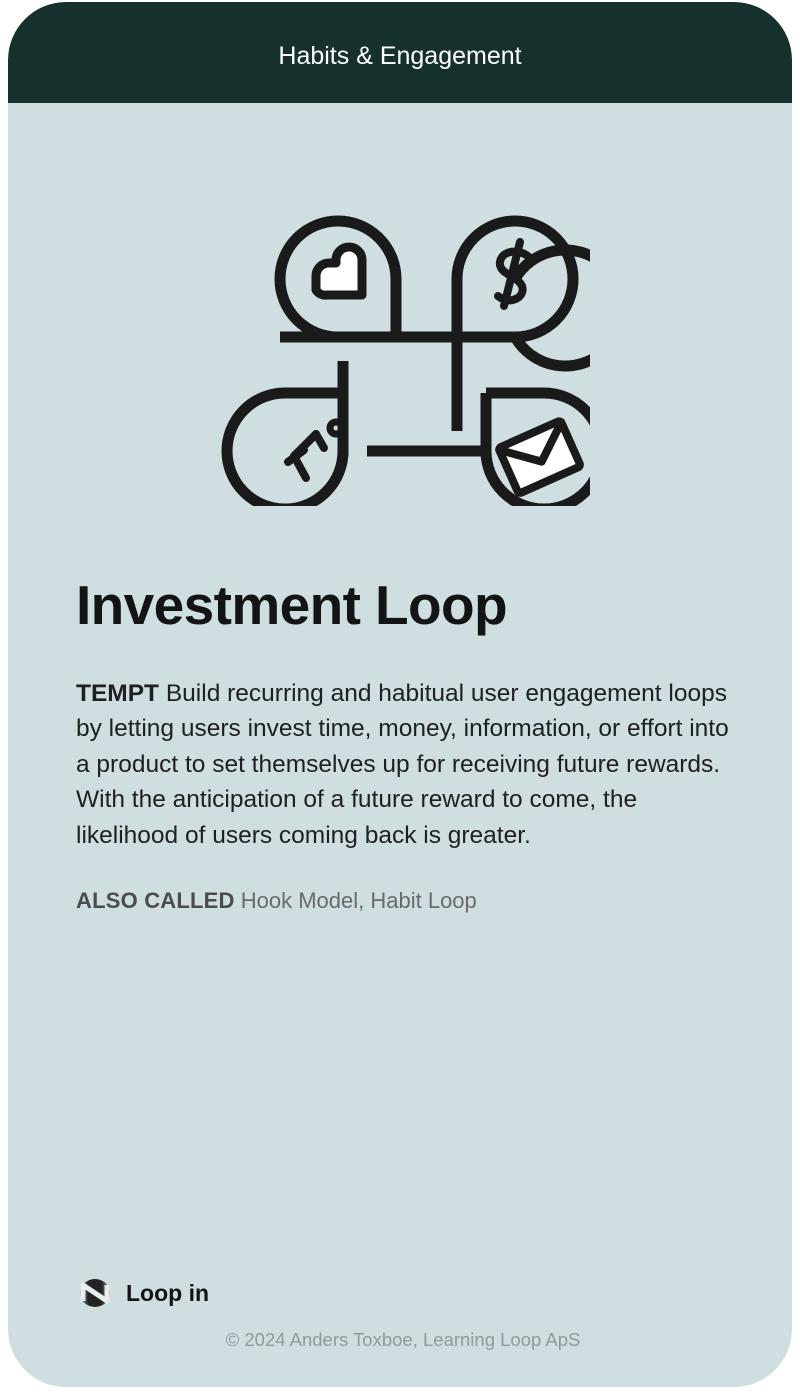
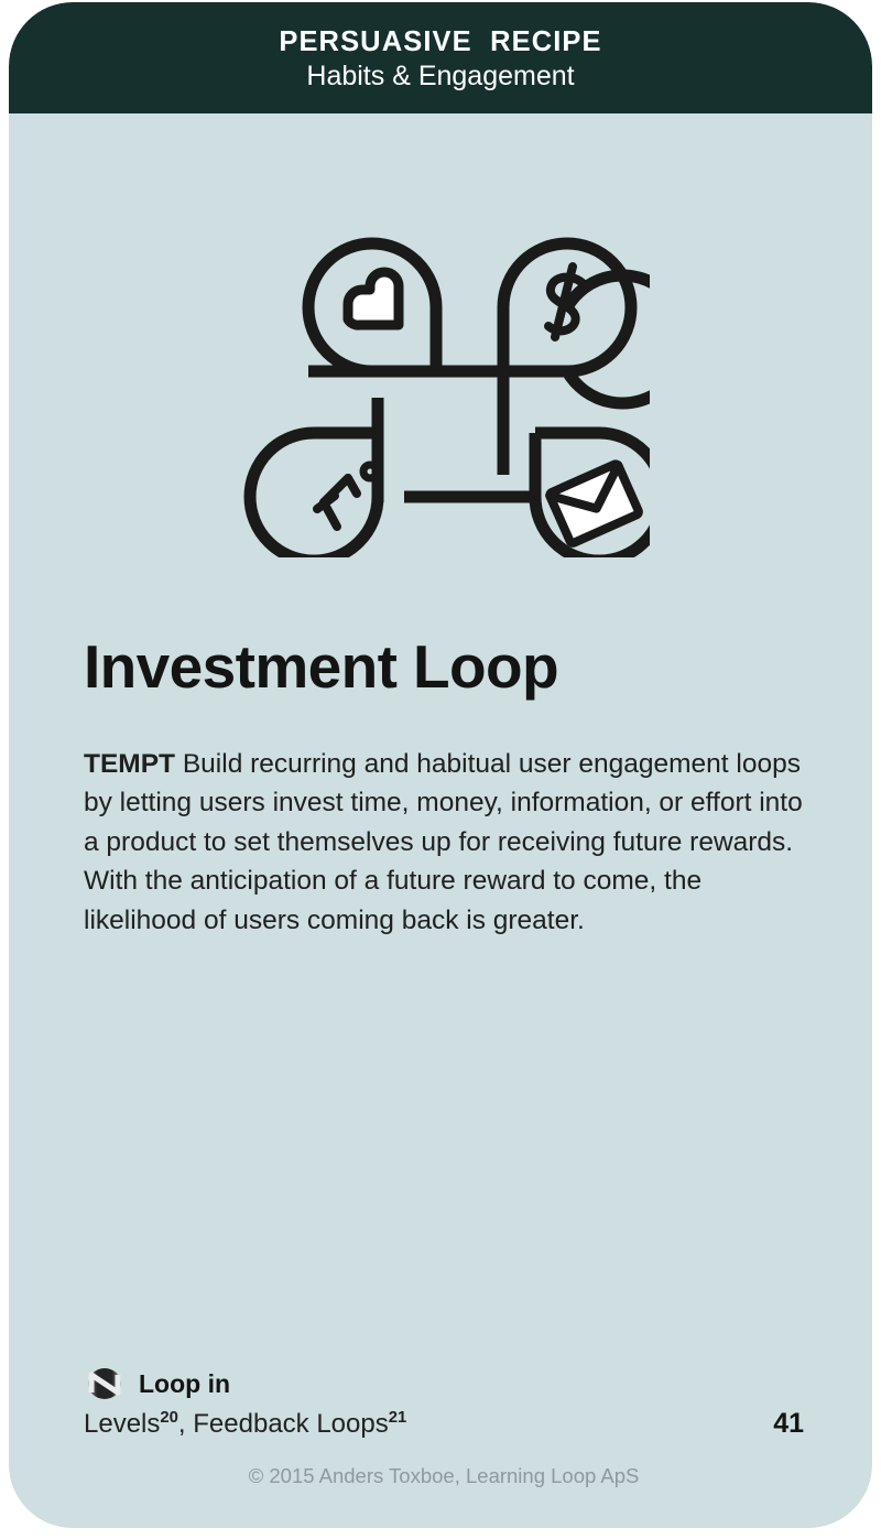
+ PERSUASIVE RECIPE
  Habits & Engagement
  Investment Loop
  TEMPT Build recurring and habitual user engagement loops by letting users invest time, money, information, or effort into a product to set themselves up for receiving future rewards. With the anticipation of a future reward to come, the likelihood of users coming back is greater.
- ALSO CALLED Hook Model, Habit Loop
  Loop in
+ Levels20, Feedback Loops21
+ 41
- © 2024 Anders Toxboe, Learning Loop ApS
+ © 2015 Anders Toxboe, Learning Loop ApS
